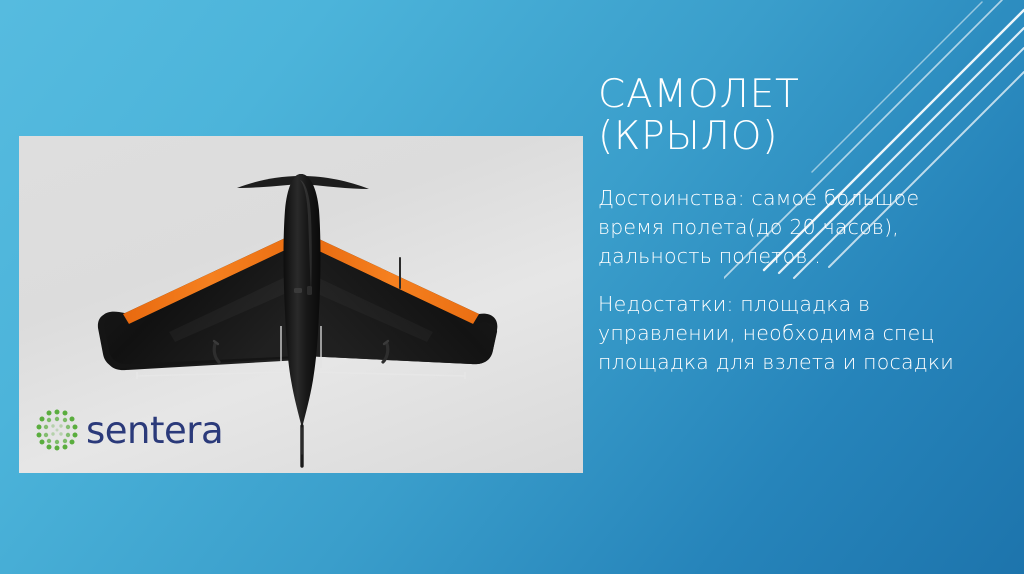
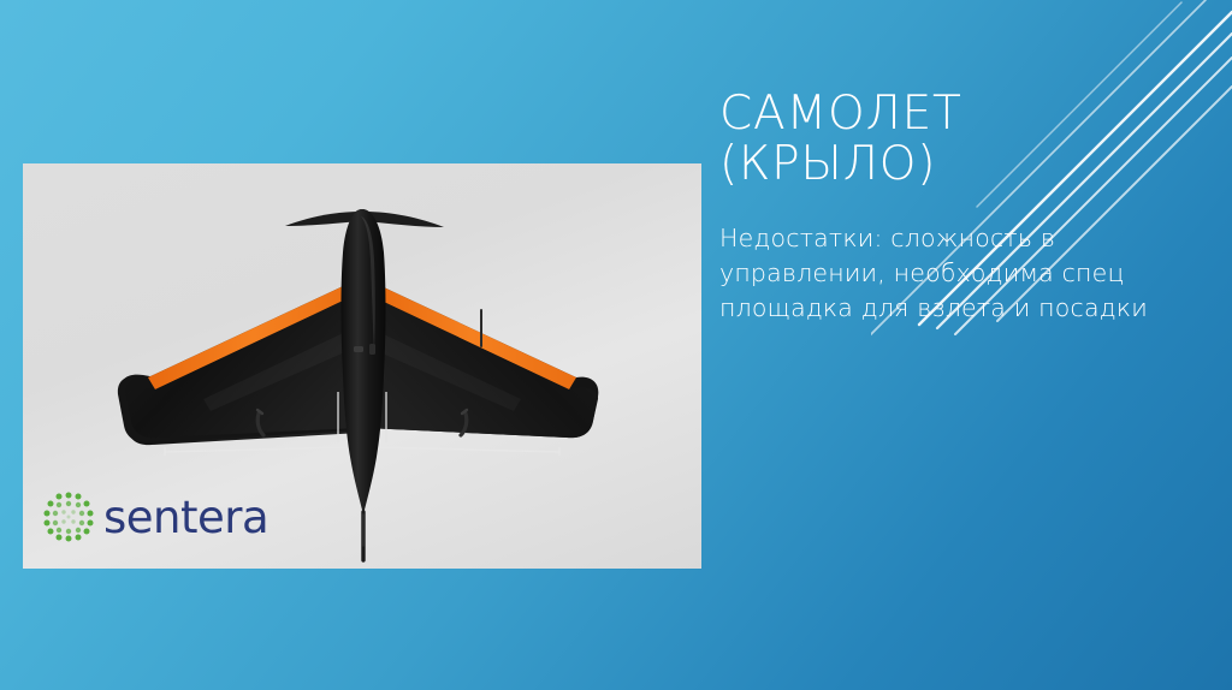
  sentera
  САМОЛЕТ (КРЫЛО)
- Достоинства: самое большое время полета(до 20 часов), дальность полетов .
- Недостатки: площадка в управлении, необходима спец площадка для взлета и посадки
+ Недостатки: сложность в управлении, необходима спец площадка для взлета и посадки
